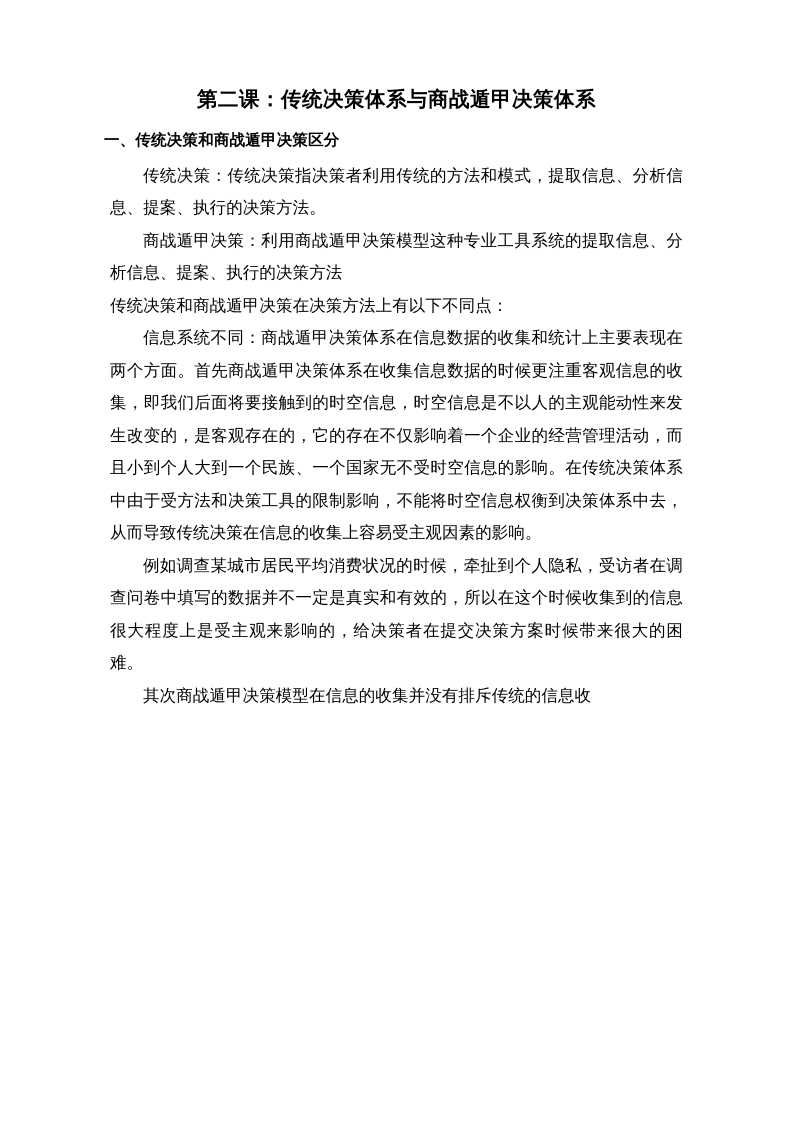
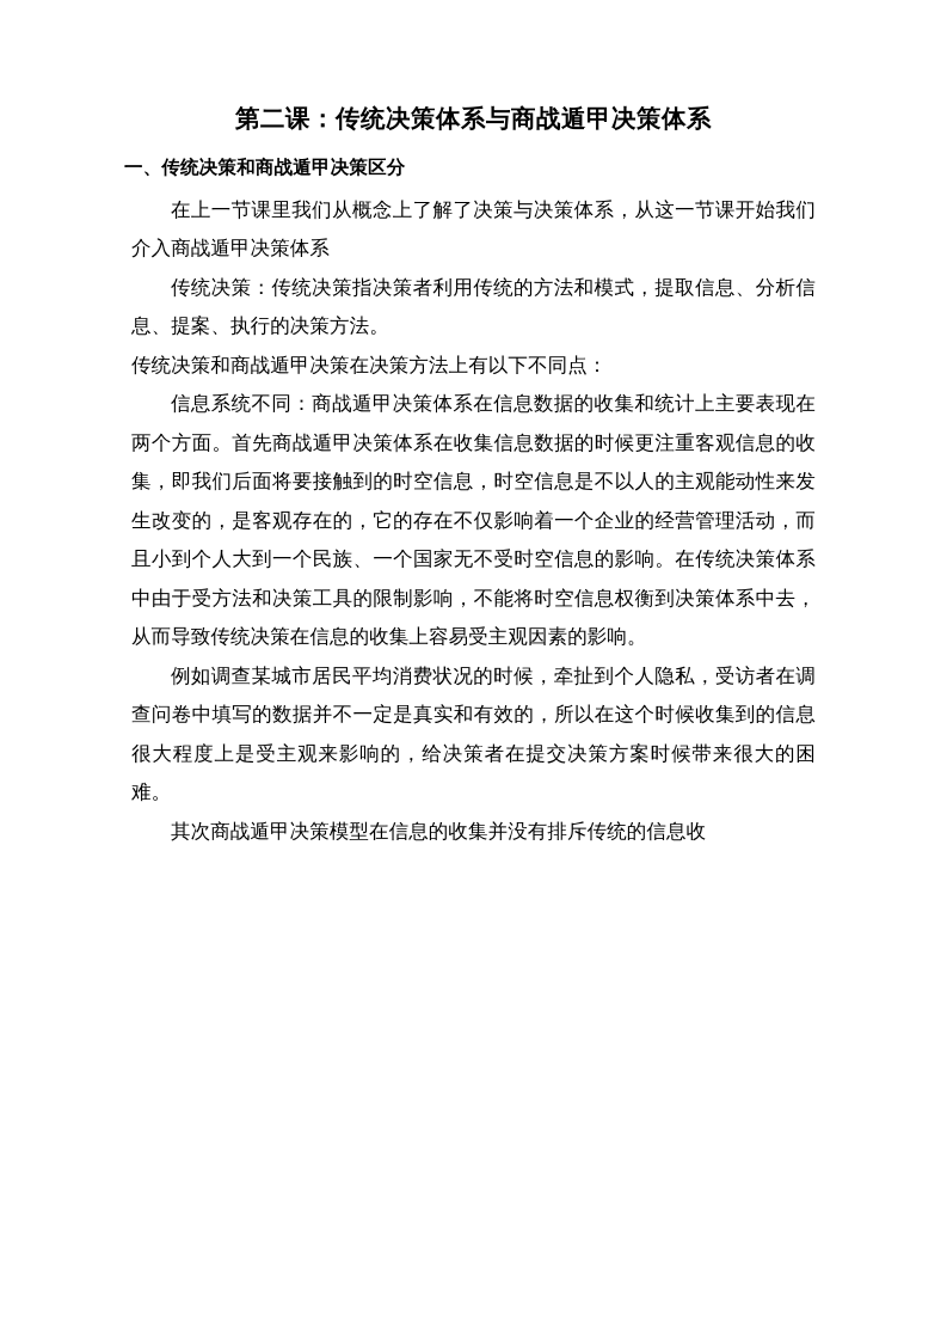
  第二课：传统决策体系与商战遁甲决策体系
  一、传统决策和商战遁甲决策区分
+ 在上一节课里我们从概念上了解了决策与决策体系，从这一节课开始我们介入商战遁甲决策体系
  传统决策：传统决策指决策者利用传统的方法和模式，提取信息、分析信息、提案、执行的决策方法。
- 商战遁甲决策：利用商战遁甲决策模型这种专业工具系统的提取信息、分析信息、提案、执行的决策方法
  传统决策和商战遁甲决策在决策方法上有以下不同点：
  信息系统不同：商战遁甲决策体系在信息数据的收集和统计上主要表现在两个方面。首先商战遁甲决策体系在收集信息数据的时候更注重客观信息的收集，即我们后面将要接触到的时空信息，时空信息是不以人的主观能动性来发生改变的，是客观存在的，它的存在不仅影响着一个企业的经营管理活动，而且小到个人大到一个民族、一个国家无不受时空信息的影响。在传统决策体系中由于受方法和决策工具的限制影响，不能将时空信息权衡到决策体系中去，从而导致传统决策在信息的收集上容易受主观因素的影响。
  例如调查某城市居民平均消费状况的时候，牵扯到个人隐私，受访者在调查问卷中填写的数据并不一定是真实和有效的，所以在这个时候收集到的信息很大程度上是受主观来影响的，给决策者在提交决策方案时候带来很大的困难。
  其次商战遁甲决策模型在信息的收集并没有排斥传统的信息收
